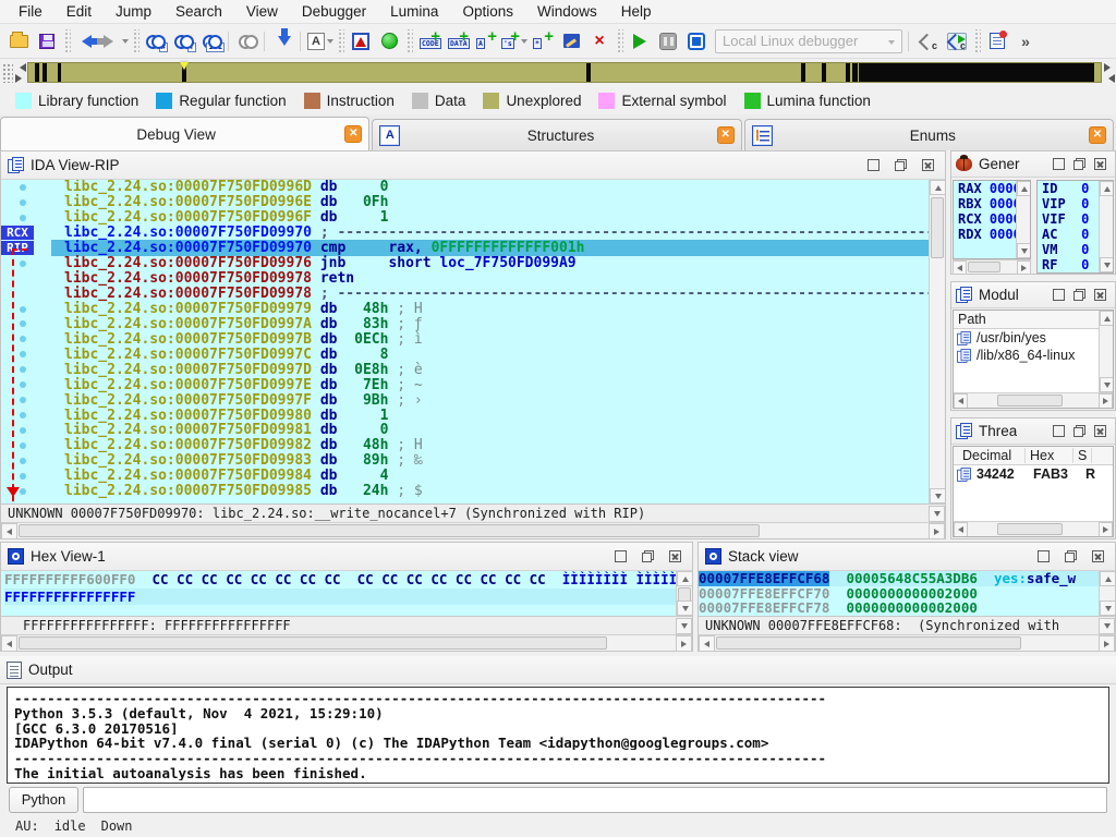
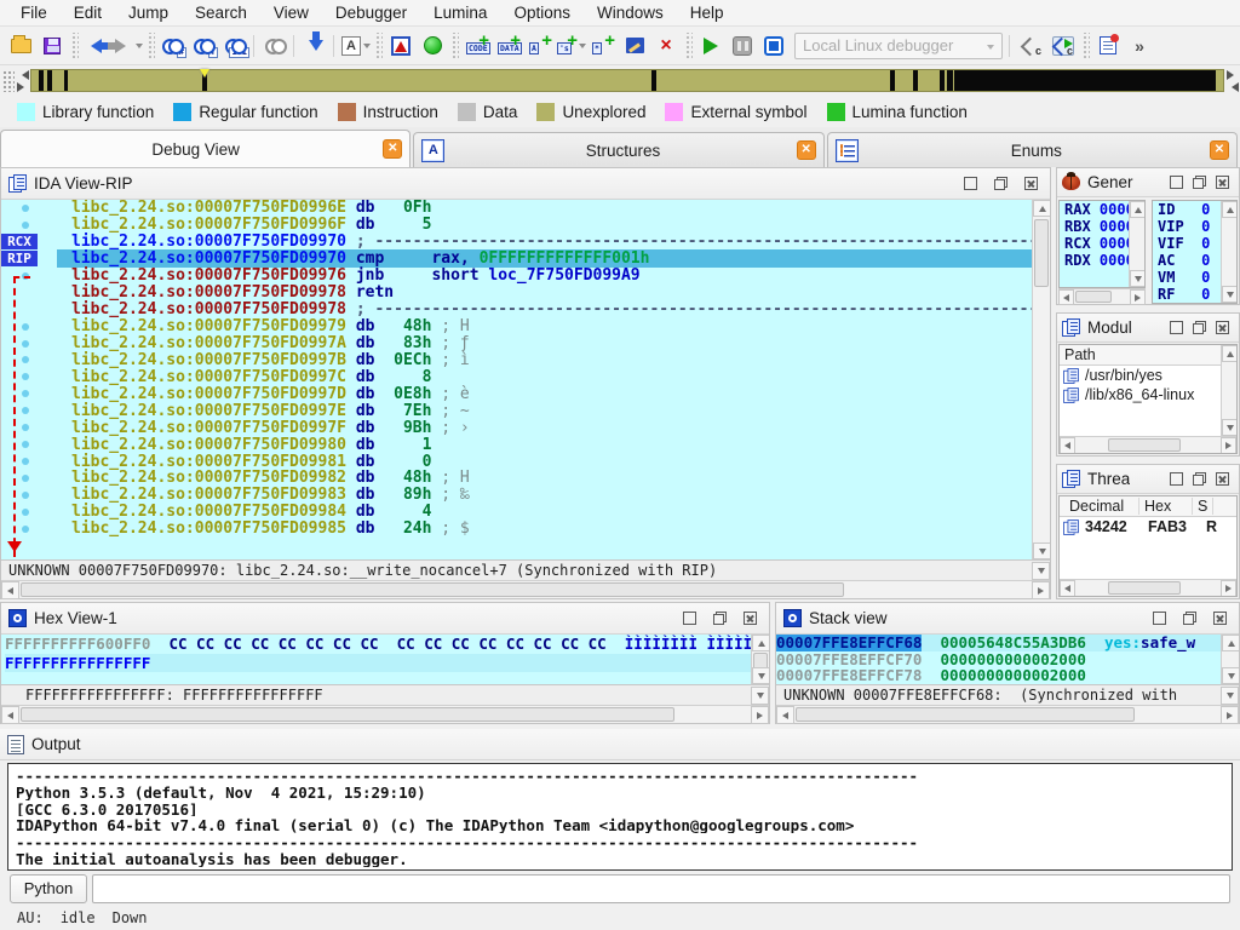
  File
  Edit
  Jump
  Search
  View
  Debugger
  Lumina
  Options
  Windows
  Help
  A
  CODE
  DATA
  A
  's
  *
  ×
  Local Linux debugger
  c
  c
  »
  Library function
  Regular function
  Instruction
  Data
  Unexplored
  External symbol
  Lumina function
  Debug View
  ✕
  A
  Structures
  ✕
  Enums
  ✕
  IDA View-RIP
- libc_2.24.so:00007F750FD0996D db 0
  libc_2.24.so:00007F750FD0996E db 0Fh
- libc_2.24.so:00007F750FD0996F db 1
+ libc_2.24.so:00007F750FD0996F db 5
  RCX
  libc_2.24.so:00007F750FD09970 ; ---------------------------------------------------------------------
  RIP
  libc_2.24.so:00007F750FD09970 cmp rax, 0FFFFFFFFFFFFF001h
  libc_2.24.so:00007F750FD09976 jnb short loc_7F750FD099A9
  libc_2.24.so:00007F750FD09978 retn
  libc_2.24.so:00007F750FD09978 ; ---------------------------------------------------------------------
  libc_2.24.so:00007F750FD09979 db 48h ; H
  libc_2.24.so:00007F750FD0997A db 83h ; ƒ
  libc_2.24.so:00007F750FD0997B db 0ECh ; ì
  libc_2.24.so:00007F750FD0997C db 8
  libc_2.24.so:00007F750FD0997D db 0E8h ; è
  libc_2.24.so:00007F750FD0997E db 7Eh ; ~
  libc_2.24.so:00007F750FD0997F db 9Bh ; ›
  libc_2.24.so:00007F750FD09980 db 1
  libc_2.24.so:00007F750FD09981 db 0
  libc_2.24.so:00007F750FD09982 db 48h ; H
  libc_2.24.so:00007F750FD09983 db 89h ; ‰
  libc_2.24.so:00007F750FD09984 db 4
  libc_2.24.so:00007F750FD09985 db 24h ; $
  UNKNOWN 00007F750FD09970: libc_2.24.so:__write_nocancel+7 (Synchronized with RIP)
  Gener
  RAX
  000
  RBX
  000
  RCX
  000
  RDX
  000
  ID
  0
  VIP
  0
  VIF
  0
  AC
  0
  VM
  0
  RF
  0
  Modul
  Path
  /usr/bin/yes
  /lib/x86_64-linux
  Threa
  Decimal
  Hex
  S
  34242
  FAB3
  R
  Hex View-1
  FFFFFFFFFF600FF0
  CC CC CC CC CC CC CC CC CC CC CC CC CC CC CC CC
  ÌÌÌÌÌÌÌÌ ÌÌÌÌÌ
  FFFFFFFFFFFFFFFF
  FFFFFFFFFFFFFFFF: FFFFFFFFFFFFFFFF
  Stack view
  00007FFE8EFFCF68
  00005648C55A3DB6
  yes:
  safe_w
  00007FFE8EFFCF70
  0000000000002000
  00007FFE8EFFCF78
  0000000000002000
  UNKNOWN 00007FFE8EFFCF68: (Synchronized with
  Output
  ---------------------------------------------------------------------------------------------------
  Python 3.5.3 (default, Nov 4 2021, 15:29:10)
  [GCC 6.3.0 20170516]
  IDAPython 64-bit v7.4.0 final (serial 0) (c) The IDAPython Team <idapython@googlegroups.com>
  ---------------------------------------------------------------------------------------------------
- The initial autoanalysis has been finished.
+ The initial autoanalysis has been debugger.
  Python
  AU:
  idle
  Down
